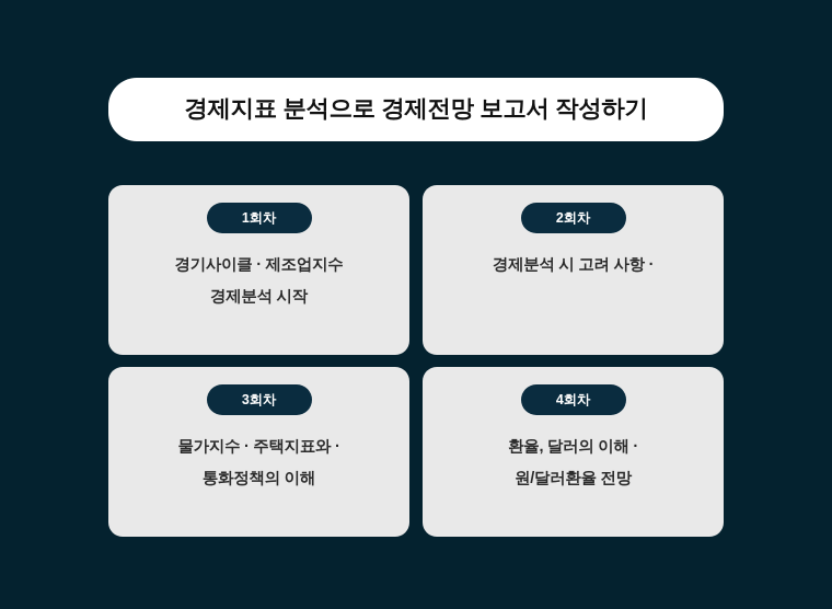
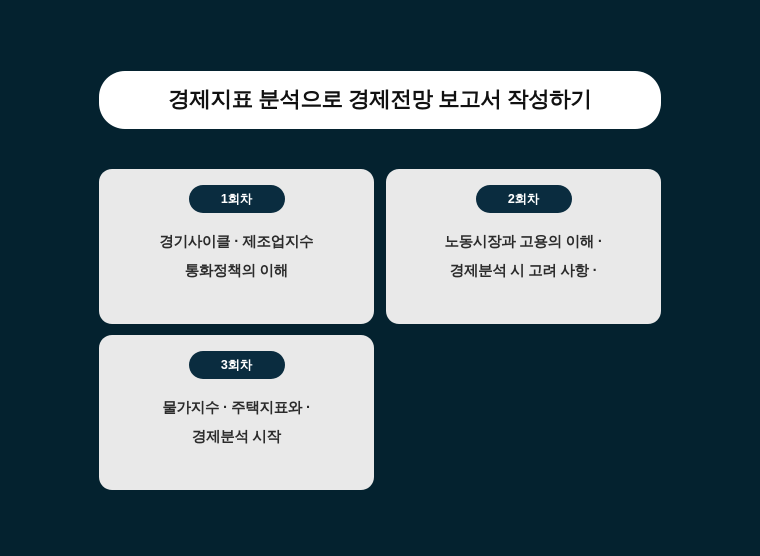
  경제지표 분석으로 경제전망 보고서 작성하기
  1회차
  경기사이클 · 제조업지수
- 경제분석 시작
+ 통화정책의 이해
  2회차
+ 노동시장과 고용의 이해 ·
  경제분석 시 고려 사항 ·
  3회차
  물가지수 · 주택지표와 ·
- 통화정책의 이해
+ 경제분석 시작
- 4회차
- 환율, 달러의 이해 ·
- 원/달러환율 전망
